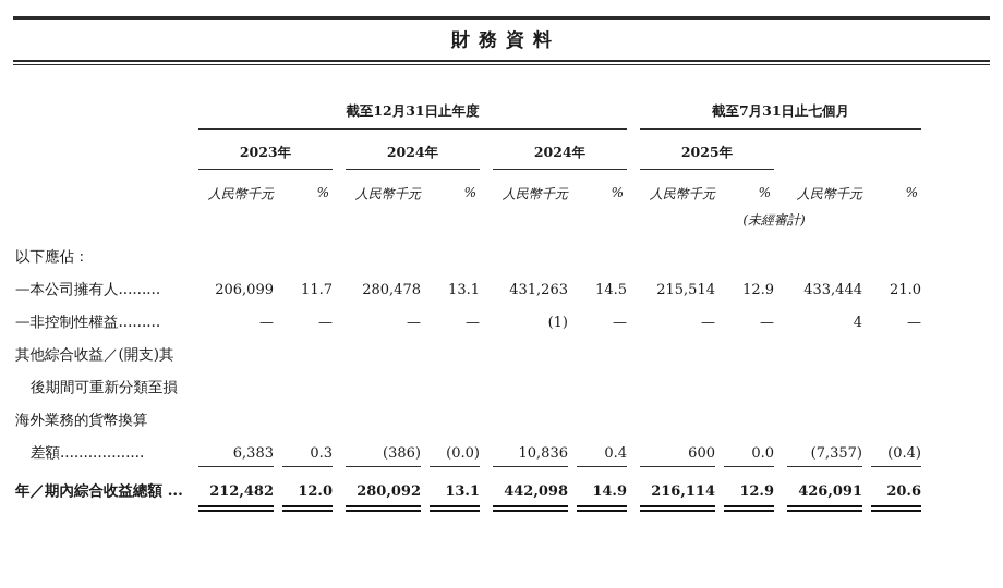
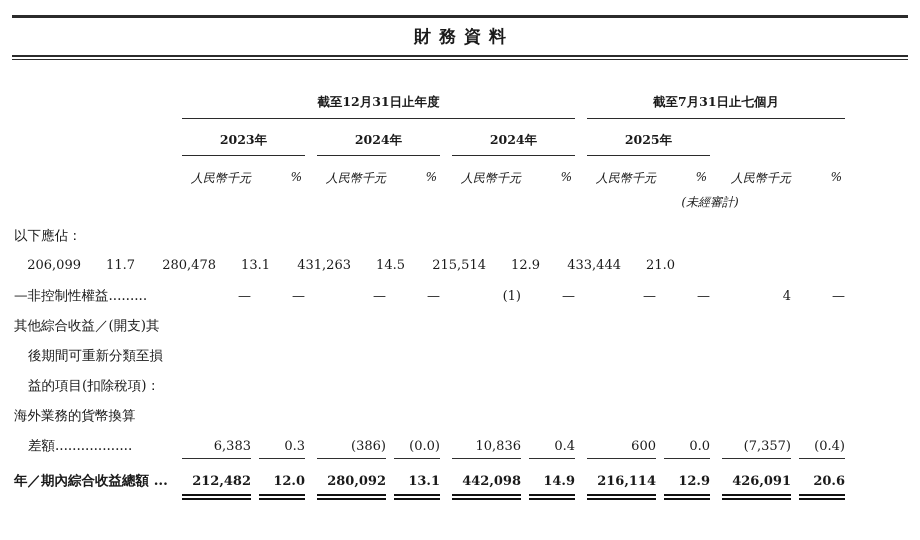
  財務資料
  截至12月31日止年度
  截至7月31日止七個月
  2023年
  2024年
  2024年
  2025年
  人民幣千元
  %
  人民幣千元
  %
  人民幣千元
  %
  人民幣千元
  %
  人民幣千元
  %
  (未經審計)
  以下應佔：
- —本公司擁有人.........
  206,099
  11.7
  280,478
  13.1
  431,263
  14.5
  215,514
  12.9
  433,444
  21.0
  —非控制性權益.........
  —
  —
  —
  —
  (1)
  —
  —
  —
  4
  —
  其他綜合收益／(開支)其
  後期間可重新分類至損
+ 益的項目(扣除稅項)：
  海外業務的貨幣換算
  差額..................
  6,383
  0.3
  (386)
  (0.0)
  10,836
  0.4
  600
  0.0
  (7,357)
  (0.4)
  年／期內綜合收益總額 ...
  212,482
  12.0
  280,092
  13.1
  442,098
  14.9
  216,114
  12.9
  426,091
  20.6
